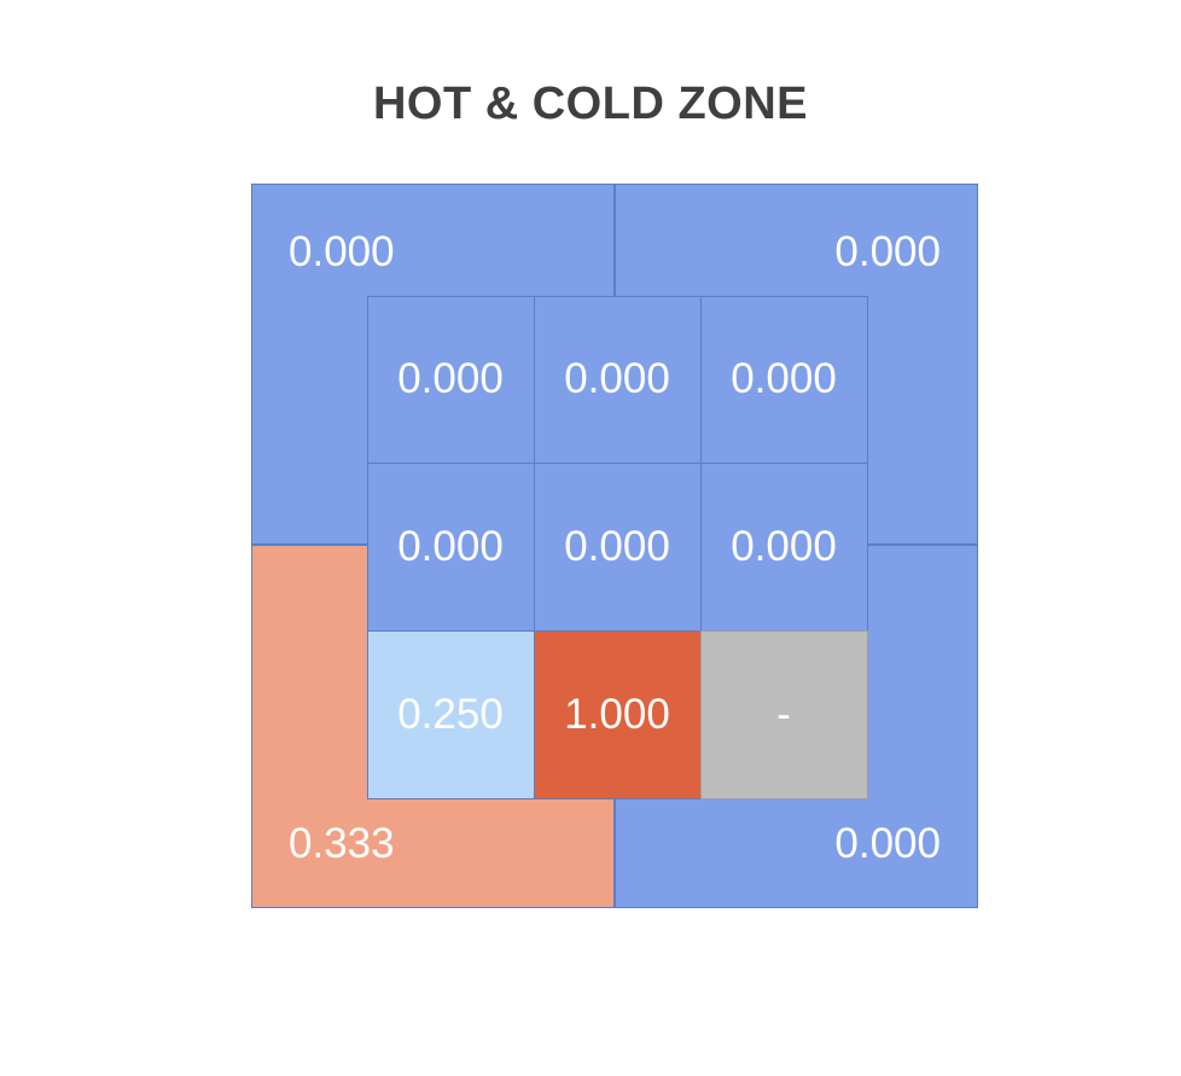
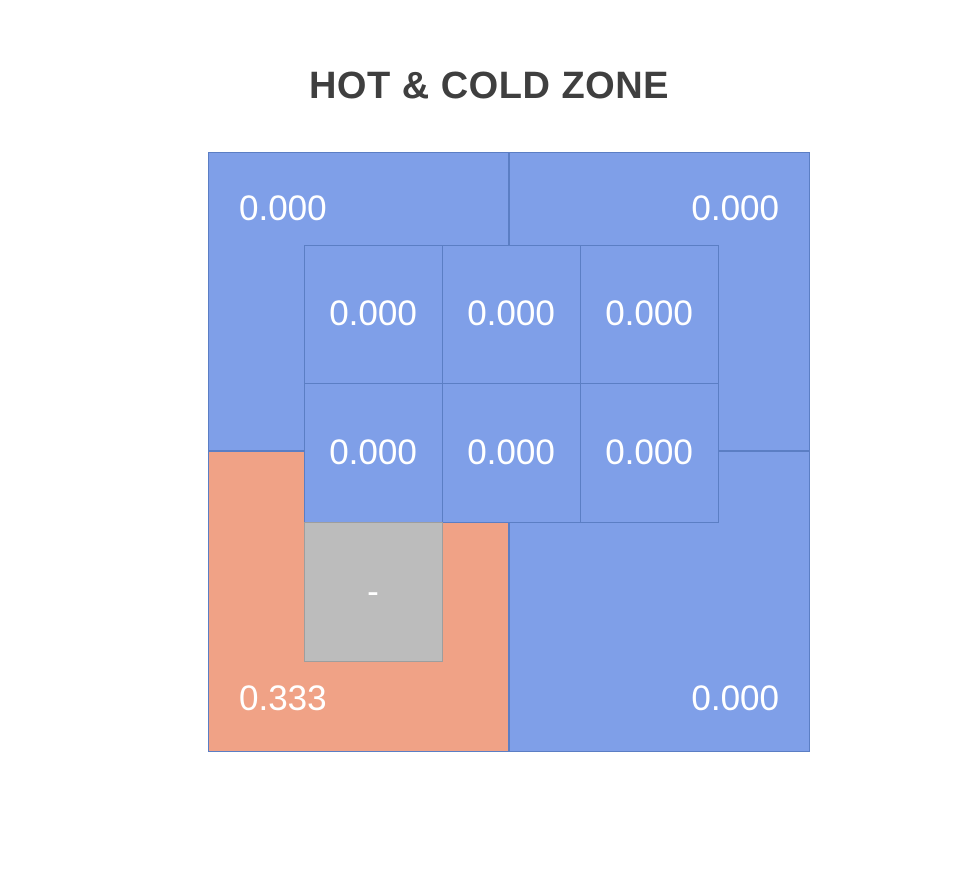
  HOT & COLD ZONE
  0.000
  0.000
  0.333
  0.000
  0.000
  0.000
  0.000
  0.000
  0.000
  0.000
- 0.250
- 1.000
  -
